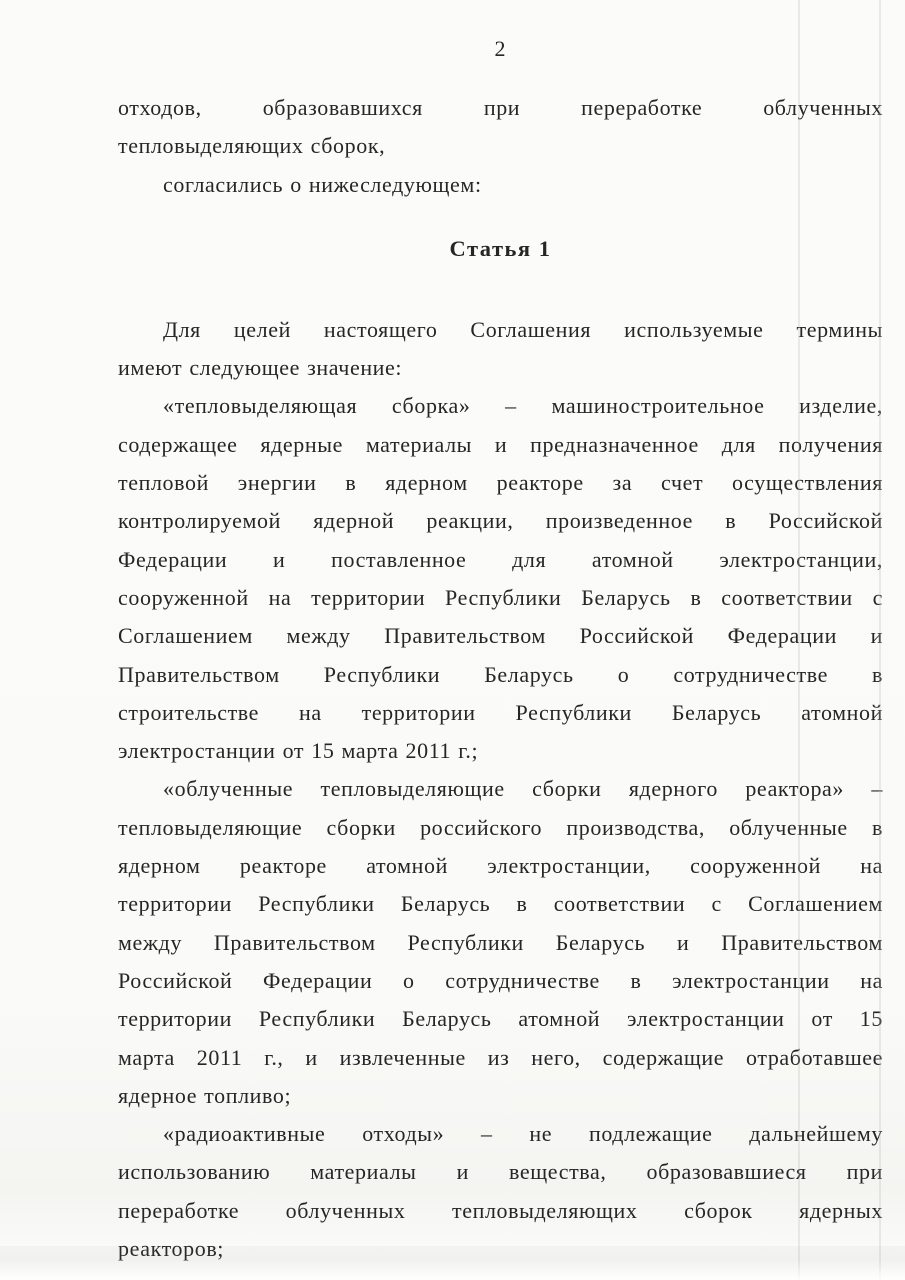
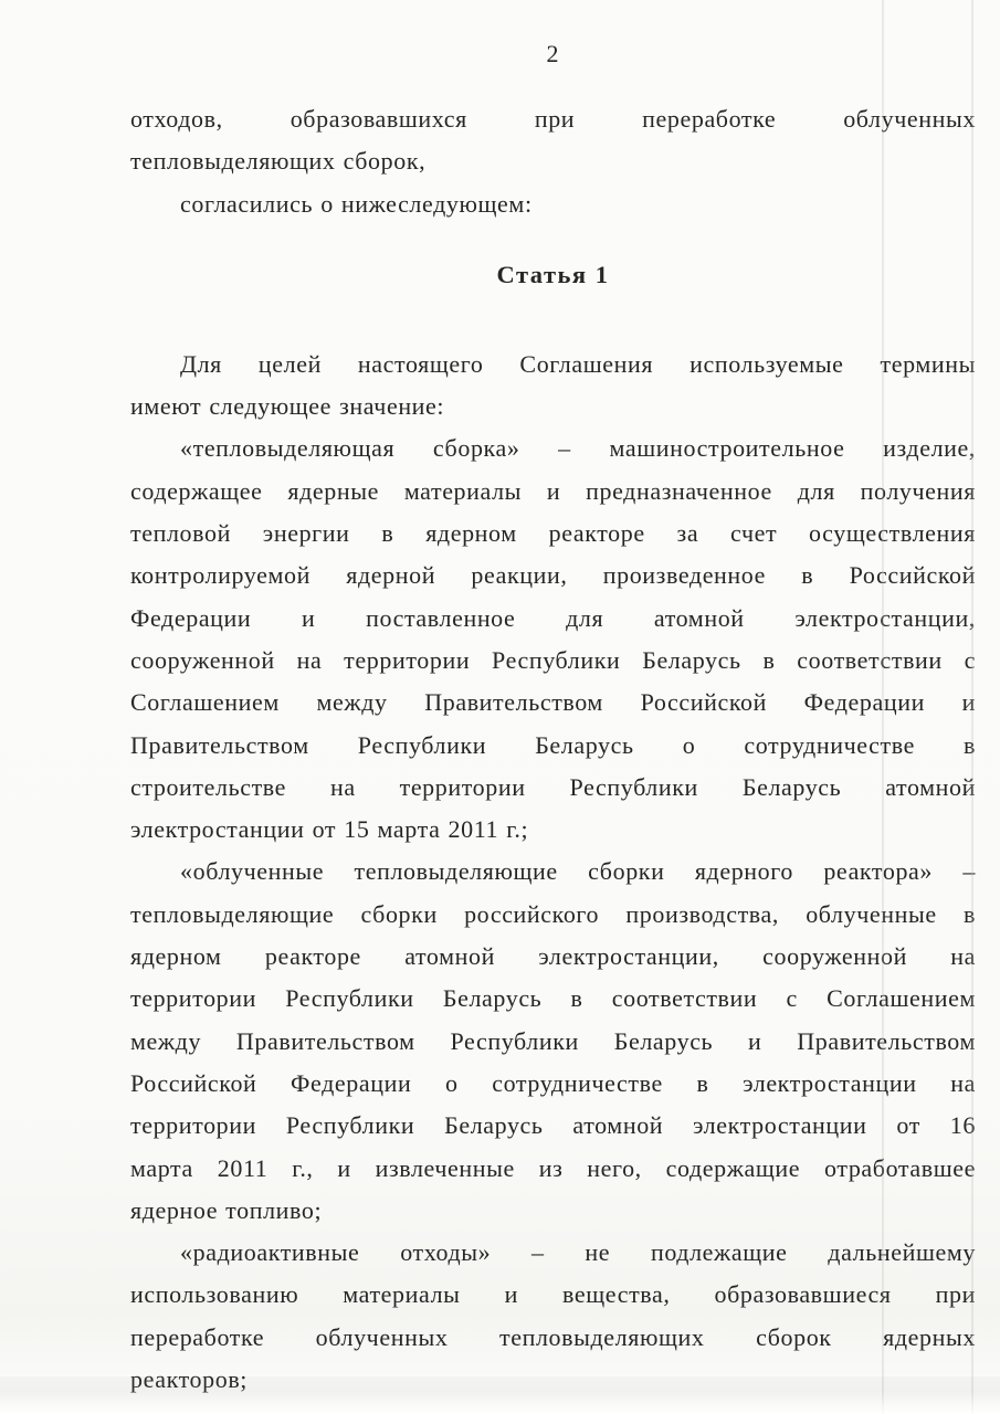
  2
  отходов, образовавшихся при переработке облученных
  тепловыделяющих сборок,
  согласились о нижеследующем:
  Статья 1
  Для целей настоящего Соглашения используемые термины
  имеют следующее значение:
  «тепловыделяющая сборка» – машиностроительное изделие,
  содержащее ядерные материалы и предназначенное для получения
  тепловой энергии в ядерном реакторе за счет осуществления
  контролируемой ядерной реакции, произведенное в Российской
  Федерации и поставленное для атомной электростанции,
  сооруженной на территории Республики Беларусь в соответствии с
  Соглашением между Правительством Российской Федерации и
  Правительством Республики Беларусь о сотрудничестве в
  строительстве на территории Республики Беларусь атомной
  электростанции от 15 марта 2011 г.;
  «облученные тепловыделяющие сборки ядерного реактора» –
  тепловыделяющие сборки российского производства, облученные в
  ядерном реакторе атомной электростанции, сооруженной на
  территории Республики Беларусь в соответствии с Соглашением
  между Правительством Республики Беларусь и Правительством
  Российской Федерации о сотрудничестве в электростанции на
- территории Республики Беларусь атомной электростанции от 15
+ территории Республики Беларусь атомной электростанции от 16
  марта 2011 г., и извлеченные из него, содержащие отработавшее
  ядерное топливо;
  «радиоактивные отходы» – не подлежащие дальнейшему
  использованию материалы и вещества, образовавшиеся при
  переработке облученных тепловыделяющих сборок ядерных
